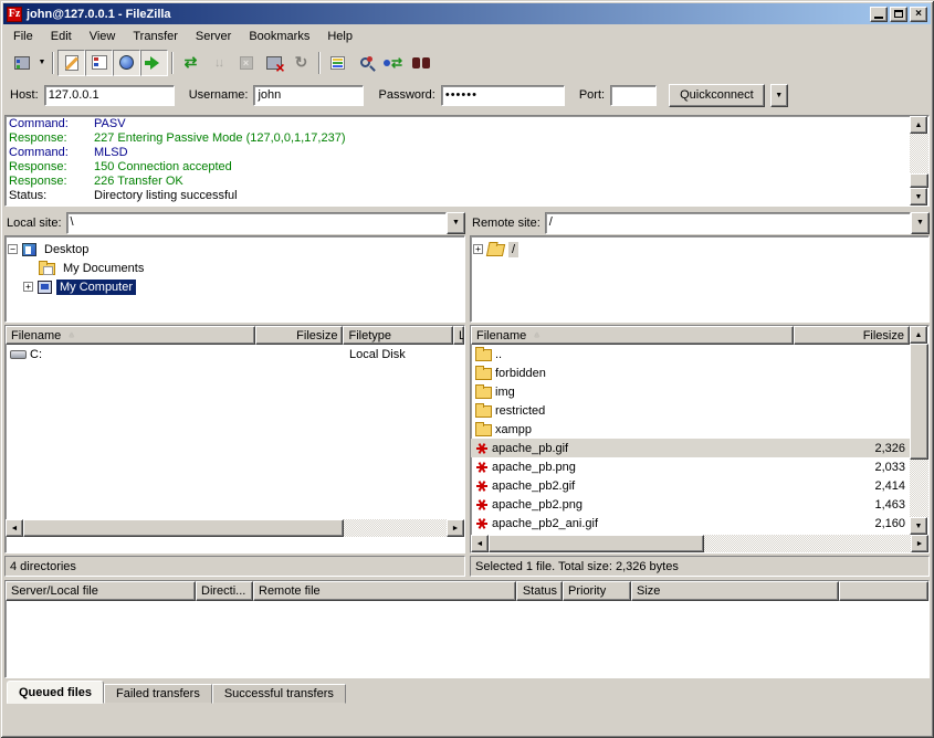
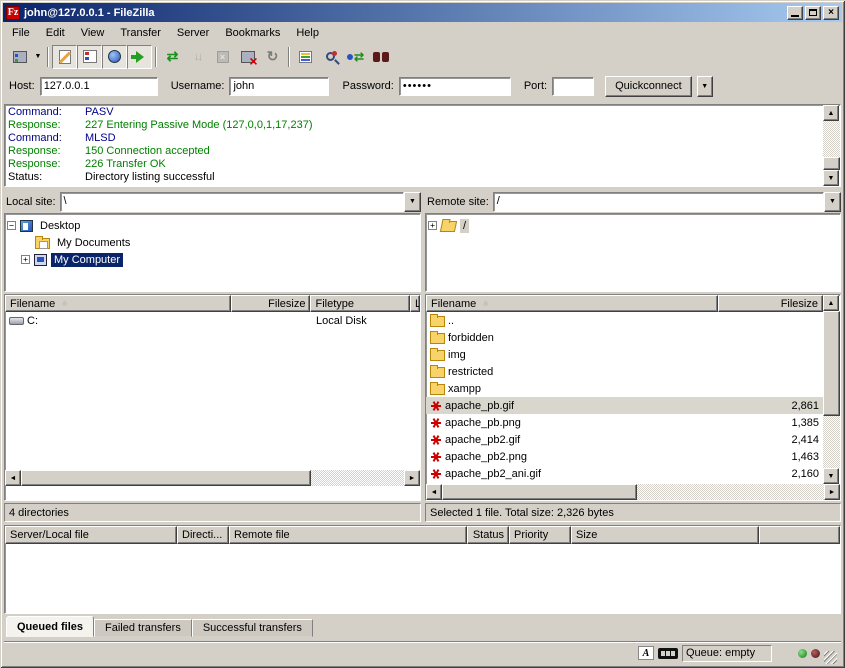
  Fz
  john@127.0.0.1 - FileZilla
  ×
  File
  Edit
  View
  Transfer
  Server
  Bookmarks
  Help
  ⇄
  ↓↓
  ×
  ↻
  ⇄
  Host:
  127.0.0.1
  Username:
  john
  Password:
  ••••••
  Port:
  Quickconnect
  Command: PASV
  Response: 227 Entering Passive Mode (127,0,0,1,17,237)
  Command: MLSD
  Response: 150 Connection accepted
  Response: 226 Transfer OK
  Status: Directory listing successful
  Local site:
  \
  Remote site:
  /
  −
  Desktop
  My Documents
  +
  My Computer
  +
  /
  Filename
  Filesize
  Filetype
  L
  C:
  Local Disk
  Filename
  Filesize
  ..
  forbidden
  img
  restricted
  xampp
  apache_pb.gif
- 2,326
+ 2,861
  apache_pb.png
- 2,033
+ 1,385
  apache_pb2.gif
  2,414
  apache_pb2.png
  1,463
  apache_pb2_ani.gif
  2,160
  4 directories
  Selected 1 file. Total size: 2,326 bytes
  Server/Local file
  Directi...
  Remote file
  Status
  Priority
  Size
  Queued files
  Failed transfers
  Successful transfers
+ A
+ Queue: empty
